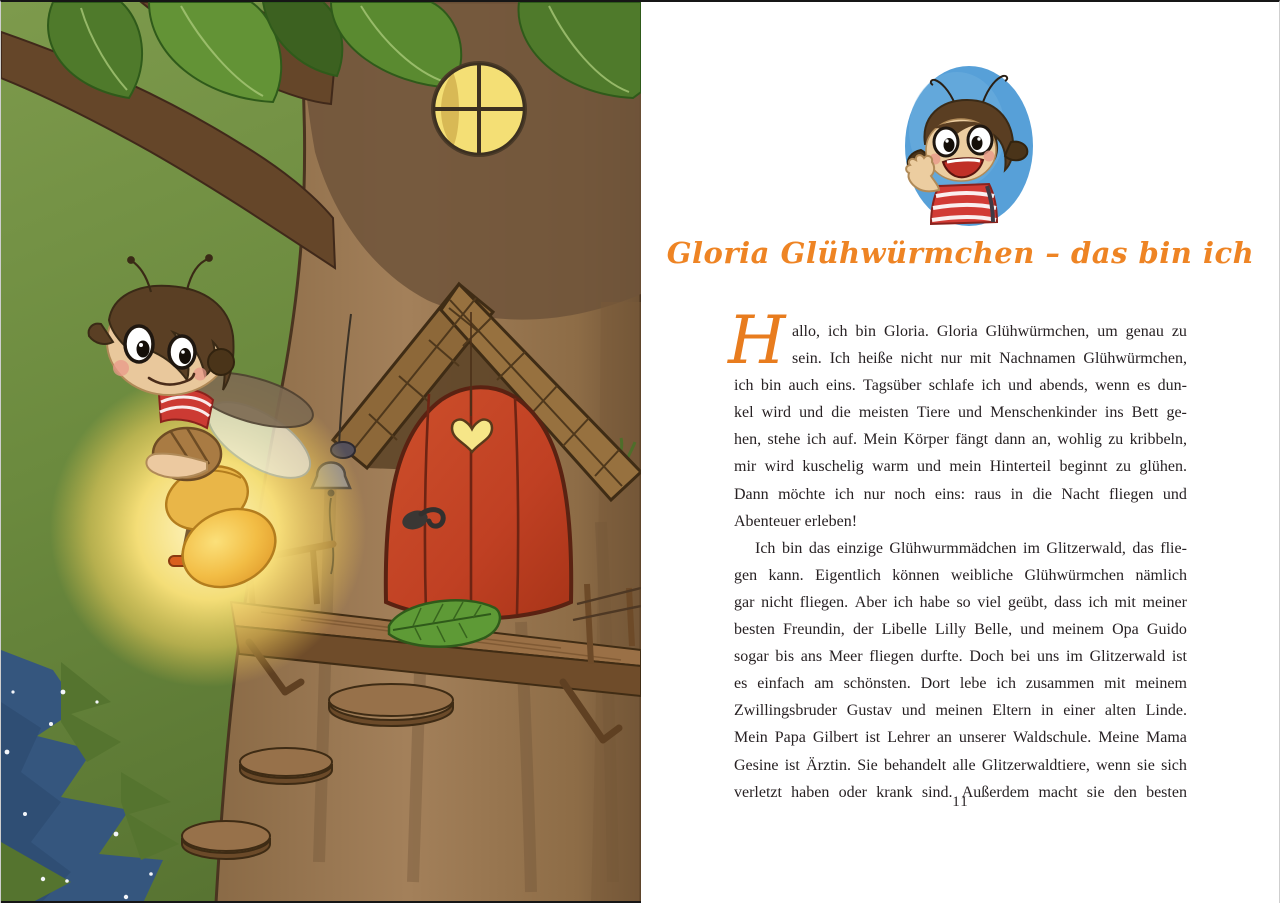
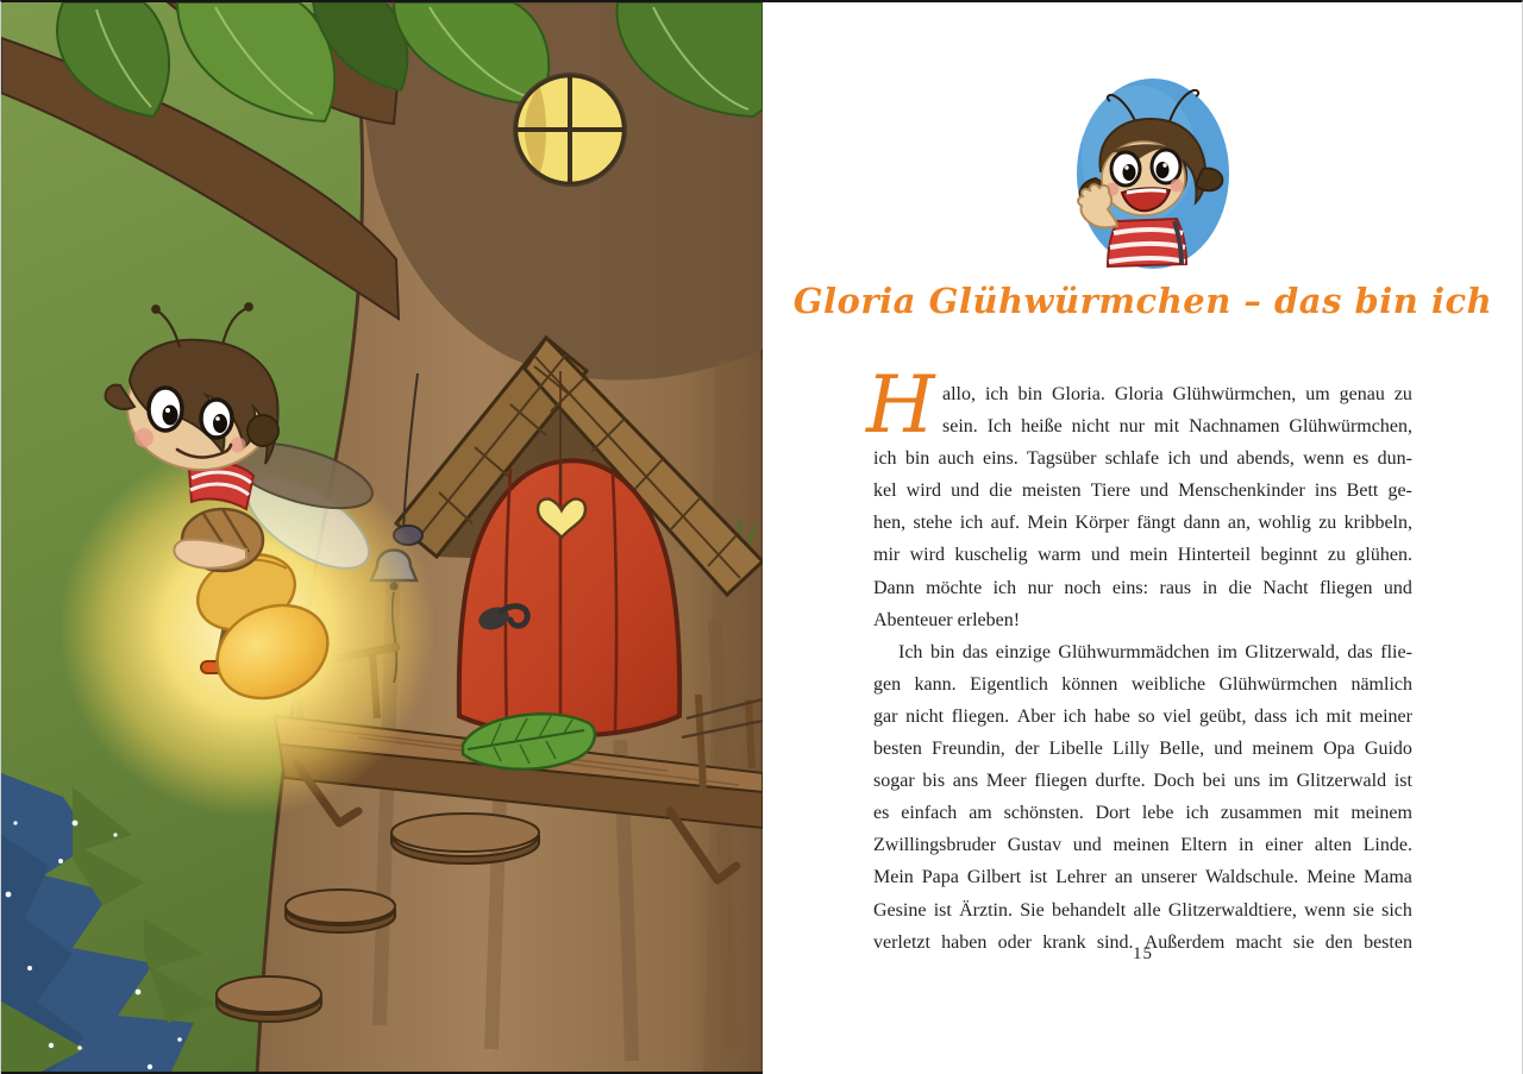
  Gloria Glühwürmchen – das bin ich
  H
  allo,
  ich
  bin
  Gloria.
  Gloria
  Glühwürmchen,
  um
  genau
  zu
  sein.
  Ich
  heiße
  nicht
  nur
  mit
  Nachnamen
  Glühwürmchen,
  ich
  bin
  auch
  eins.
  Tagsüber
  schlafe
  ich
  und
  abends,
  wenn
  es
  dun-
  kel
  wird
  und
  die
  meisten
  Tiere
  und
  Menschenkinder
  ins
  Bett
  ge-
  hen,
  stehe
  ich
  auf.
  Mein
  Körper
  fängt
  dann
  an,
  wohlig
  zu
  kribbeln,
  mir
  wird
  kuschelig
  warm
  und
  mein
  Hinterteil
  beginnt
  zu
  glühen.
  Dann
  möchte
  ich
  nur
  noch
  eins:
  raus
  in
  die
  Nacht
  fliegen
  und
  Abenteuer erleben!
  Ich
  bin
  das
  einzige
  Glühwurmmädchen
  im
  Glitzerwald,
  das
  flie-
  gen
  kann.
  Eigentlich
  können
  weibliche
  Glühwürmchen
  nämlich
  gar
  nicht
  fliegen.
  Aber
  ich
  habe
  so
  viel
  geübt,
  dass
  ich
  mit
  meiner
  besten
  Freundin,
  der
  Libelle
  Lilly
  Belle,
  und
  meinem
  Opa
  Guido
  sogar
  bis
  ans
  Meer
  fliegen
  durfte.
  Doch
  bei
  uns
  im
  Glitzerwald
  ist
  es
  einfach
  am
  schönsten.
  Dort
  lebe
  ich
  zusammen
  mit
  meinem
  Zwillingsbruder
  Gustav
  und
  meinen
  Eltern
  in
  einer
  alten
  Linde.
  Mein
  Papa
  Gilbert
  ist
  Lehrer
  an
  unserer
  Waldschule.
  Meine
  Mama
  Gesine
  ist
  Ärztin.
  Sie
  behandelt
  alle
  Glitzerwaldtiere,
  wenn
  sie
  sich
  verletzt
  haben
  oder
  krank
  sind.
  Außerdem
  macht
  sie
  den
  besten
- 11
+ 15
